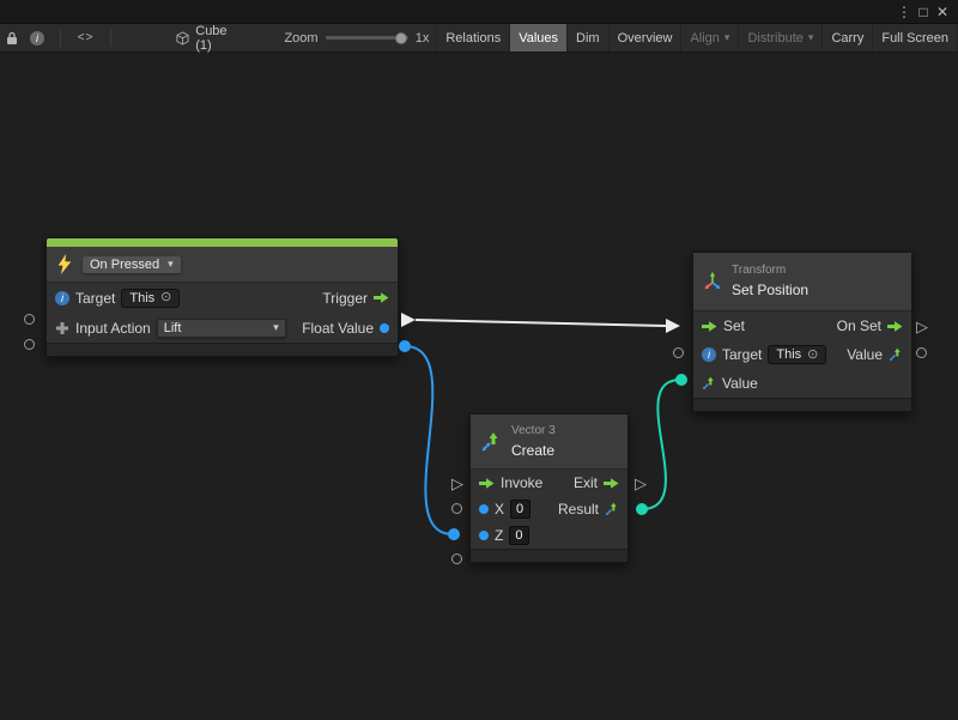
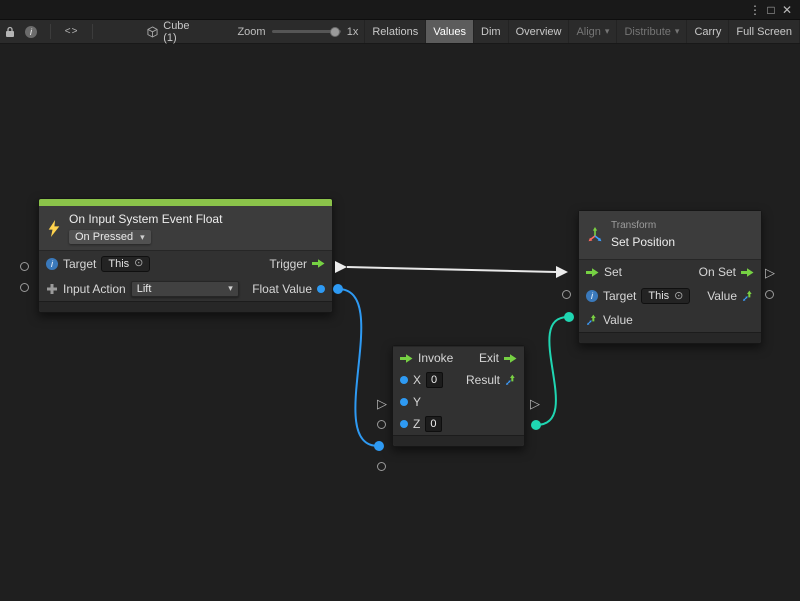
  ⋮
  □
  ✕
  i
  <>
  Cube (1)
  Zoom
  1x
  Relations
  Values
  Dim
  Overview
  Align
  ▾
  Distribute
  ▾
  Carry
  Full Screen
+ On Input System Event Float
  On Pressed
  ▾
  i
  Target
  This
  ⊙
  Trigger
  Input Action
  Lift
  ▾
  Float Value
- Vector 3
- Create
  Invoke
  Exit
  X
  0
  Result
+ Y
  Z
  0
  Transform
  Set Position
  Set
  On Set
  i
  Target
  This
  ⊙
  Value
  Value
  ▷
  ▷
  ▷
